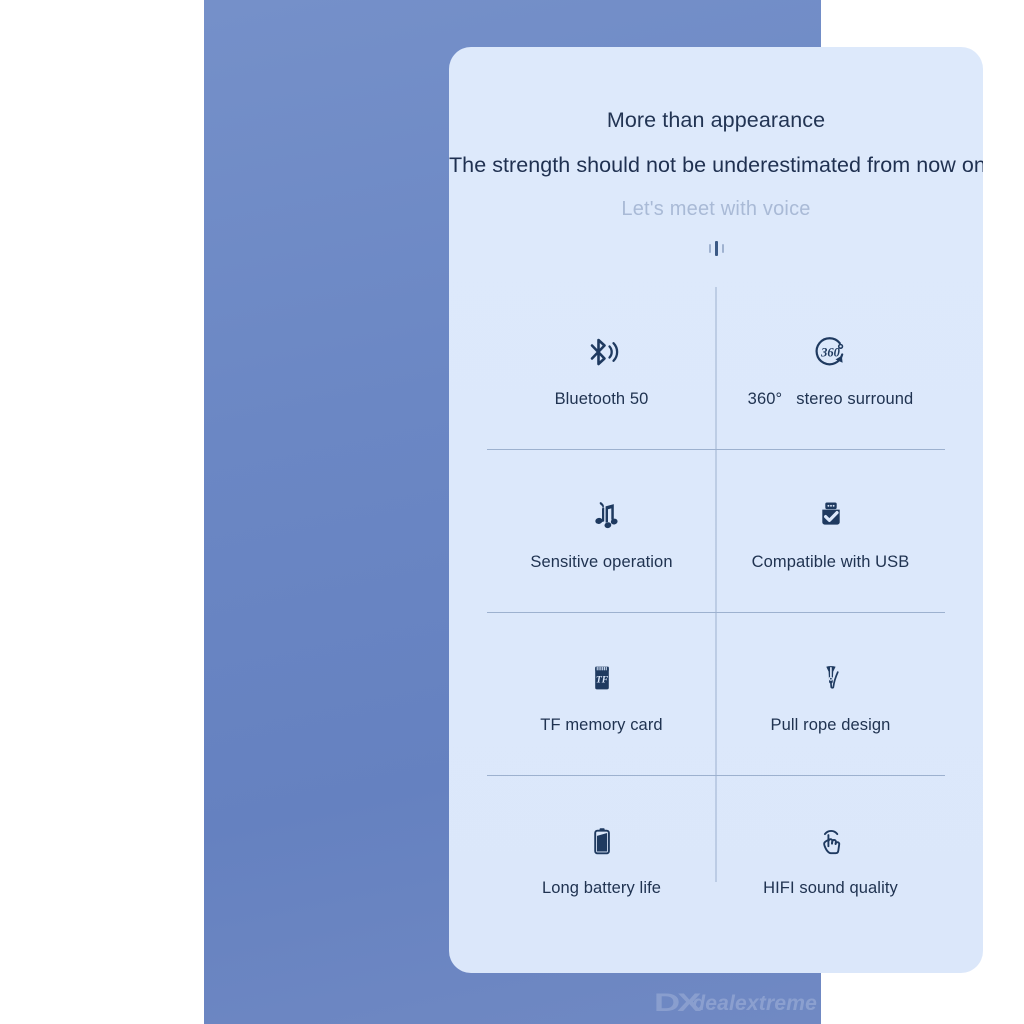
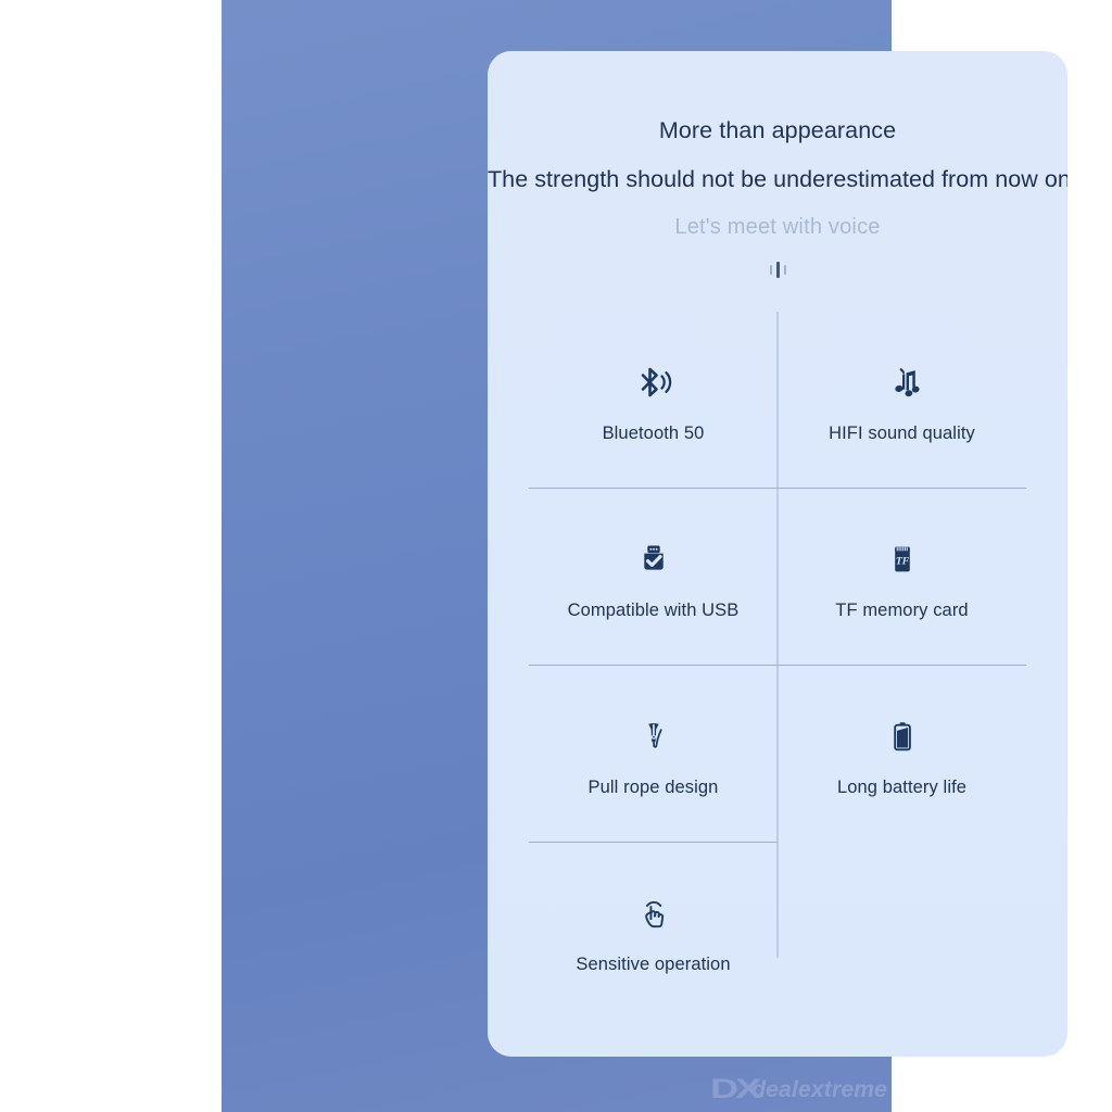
  More than appearance
  The strength should not be underestimated from now on
  Let's meet with voice
  Bluetooth 50
- 360
- 360° stereo surround
- Sensitive operation
+ HIFI sound quality
  Compatible with USB
  TF
  TF memory card
  Pull rope design
  Long battery life
- HIFI sound quality
+ Sensitive operation
  DX
  dealextreme
